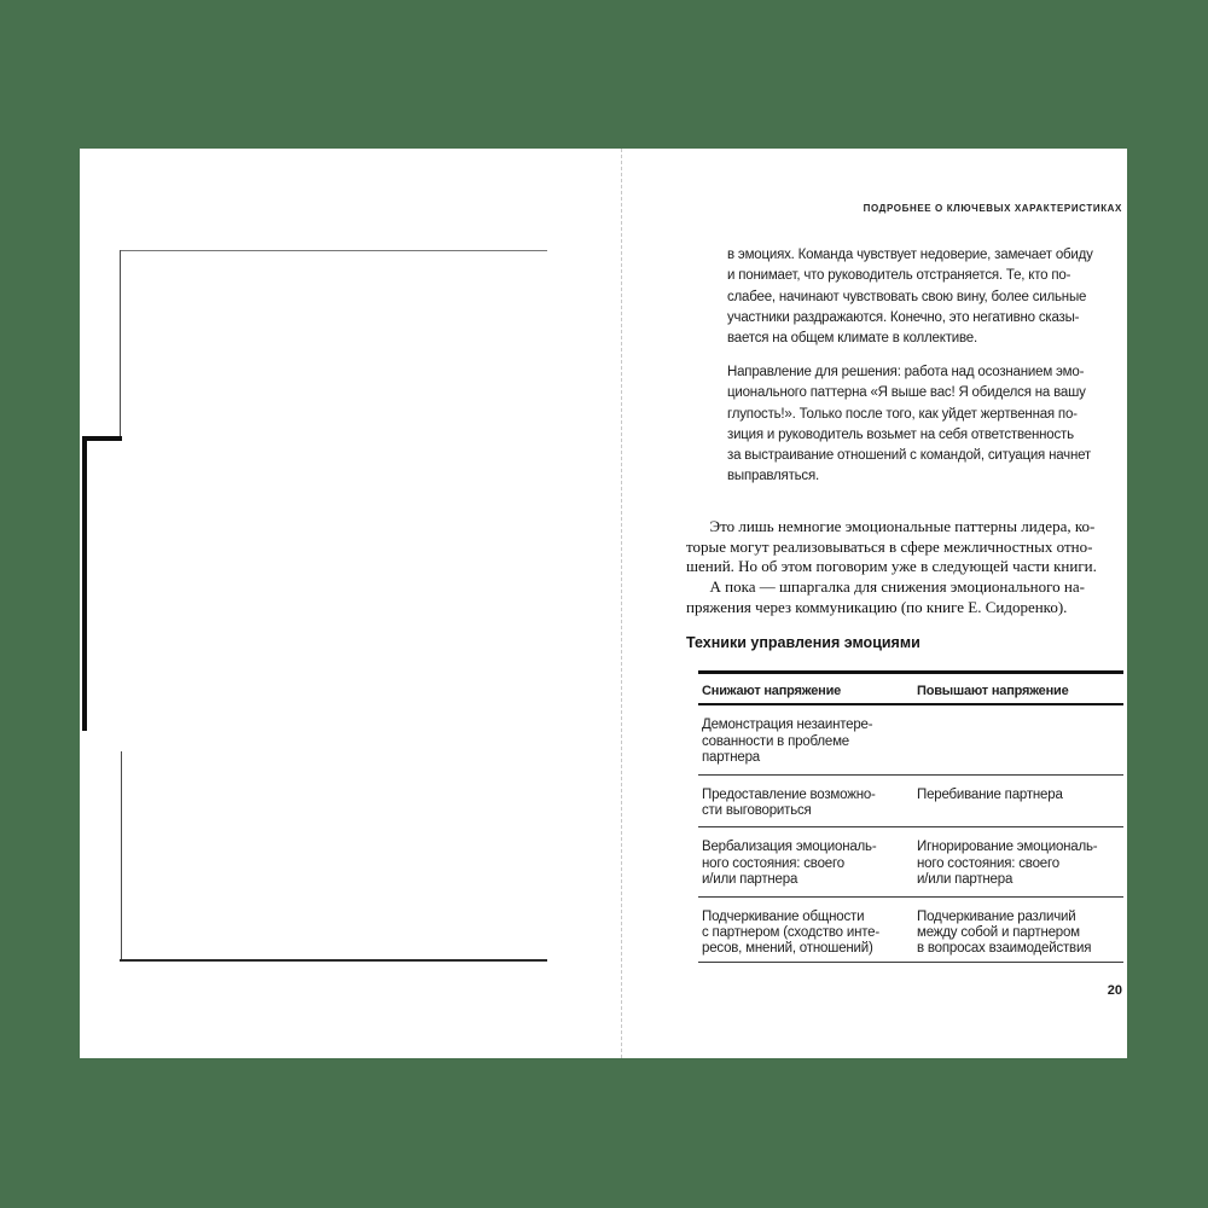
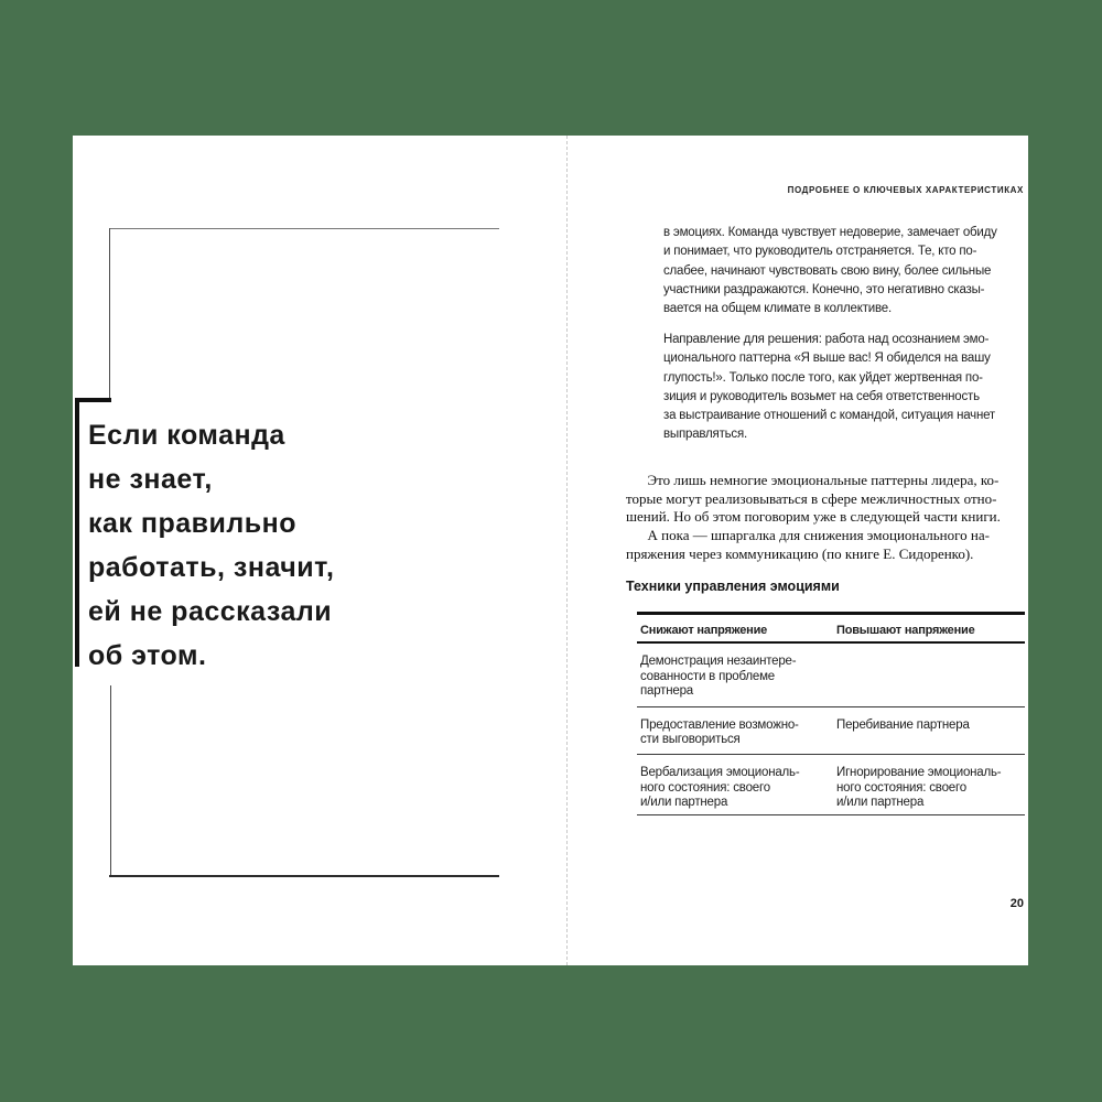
+ Если команда
+ не знает,
+ как правильно
+ работать, значит,
+ ей не рассказали
+ об этом.
  ПОДРОБНЕЕ О КЛЮЧЕВЫХ ХАРАКТЕРИСТИКАХ
  в эмоциях. Команда чувствует недоверие, замечает обиду
  и понимает, что руководитель отстраняется. Те, кто по-
  слабее, начинают чувствовать свою вину, более сильные
  участники раздражаются. Конечно, это негативно сказы-
  вается на общем климате в коллективе.
  Направление для решения: работа над осознанием эмо-
  ционального паттерна «Я выше вас! Я обиделся на вашу
  глупость!». Только после того, как уйдет жертвенная по-
  зиция и руководитель возьмет на себя ответственность
  за выстраивание отношений с командой, ситуация начнет
  выправляться.
  Это лишь немногие эмоциональные паттерны лидера, ко-
  торые могут реализовываться в сфере межличностных отно-
  шений. Но об этом поговорим уже в следующей части книги.
  А пока — шпаргалка для снижения эмоционального на-
  пряжения через коммуникацию (по книге Е. Сидоренко).
  Техники управления эмоциями
  Снижают напряжение
  Повышают напряжение
  Демонстрация незаинтере-
  сованности в проблеме
  партнера
  Предоставление возможно-
  сти выговориться
  Перебивание партнера
  Вербализация эмоциональ-
  ного состояния: своего
  и/или партнера
  Игнорирование эмоциональ-
  ного состояния: своего
  и/или партнера
- Подчеркивание общности
- с партнером (сходство инте-
- ресов, мнений, отношений)
- Подчеркивание различий
- между собой и партнером
- в вопросах взаимодействия
  20
